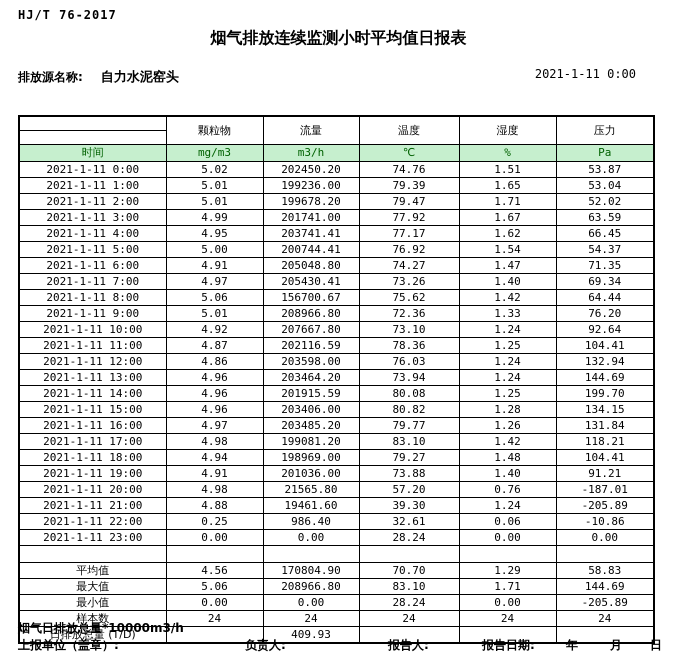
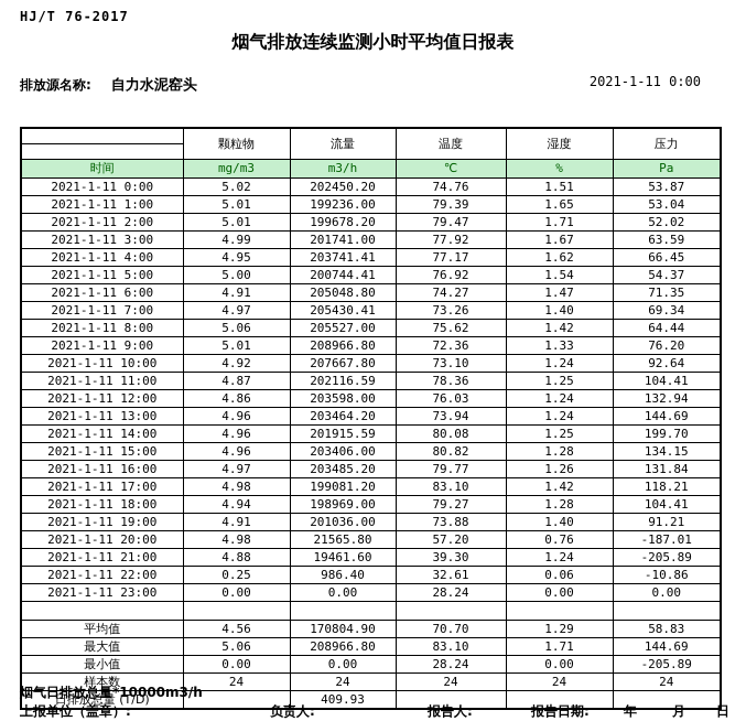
  HJ/T 76-2017
  烟气排放连续监测小时平均值日报表
  排放源名称: 自力水泥窑头
  2021-1-11 0:00
  	颗粒物	流量	温度	湿度	压力
  时间	mg/m3	m3/h	℃	%	Pa
  2021-1-11 0:00	5.02	202450.20	74.76	1.51	53.87
  2021-1-11 1:00	5.01	199236.00	79.39	1.65	53.04
  2021-1-11 2:00	5.01	199678.20	79.47	1.71	52.02
  2021-1-11 3:00	4.99	201741.00	77.92	1.67	63.59
  2021-1-11 4:00	4.95	203741.41	77.17	1.62	66.45
  2021-1-11 5:00	5.00	200744.41	76.92	1.54	54.37
  2021-1-11 6:00	4.91	205048.80	74.27	1.47	71.35
  2021-1-11 7:00	4.97	205430.41	73.26	1.40	69.34
- 2021-1-11 8:00	5.06	156700.67	75.62	1.42	64.44
+ 2021-1-11 8:00	5.06	205527.00	75.62	1.42	64.44
  2021-1-11 9:00	5.01	208966.80	72.36	1.33	76.20
  2021-1-11 10:00	4.92	207667.80	73.10	1.24	92.64
  2021-1-11 11:00	4.87	202116.59	78.36	1.25	104.41
  2021-1-11 12:00	4.86	203598.00	76.03	1.24	132.94
  2021-1-11 13:00	4.96	203464.20	73.94	1.24	144.69
  2021-1-11 14:00	4.96	201915.59	80.08	1.25	199.70
  2021-1-11 15:00	4.96	203406.00	80.82	1.28	134.15
  2021-1-11 16:00	4.97	203485.20	79.77	1.26	131.84
  2021-1-11 17:00	4.98	199081.20	83.10	1.42	118.21
- 2021-1-11 18:00	4.94	198969.00	79.27	1.48	104.41
+ 2021-1-11 18:00	4.94	198969.00	79.27	1.28	104.41
  2021-1-11 19:00	4.91	201036.00	73.88	1.40	91.21
  2021-1-11 20:00	4.98	21565.80	57.20	0.76	-187.01
  2021-1-11 21:00	4.88	19461.60	39.30	1.24	-205.89
  2021-1-11 22:00	0.25	986.40	32.61	0.06	-10.86
  2021-1-11 23:00	0.00	0.00	28.24	0.00	0.00
  平均值	4.56	170804.90	70.70	1.29	58.83
  最大值	5.06	208966.80	83.10	1.71	144.69
  最小值	0.00	0.00	28.24	0.00	-205.89
  样本数	24	24	24	24	24
  日排放总量 (T/D)		409.93
  烟气日排放总量*10000m3/h
  上报单位（盖章）:
  负责人:
  报告人:
  报告日期:
  年
  月
  日
